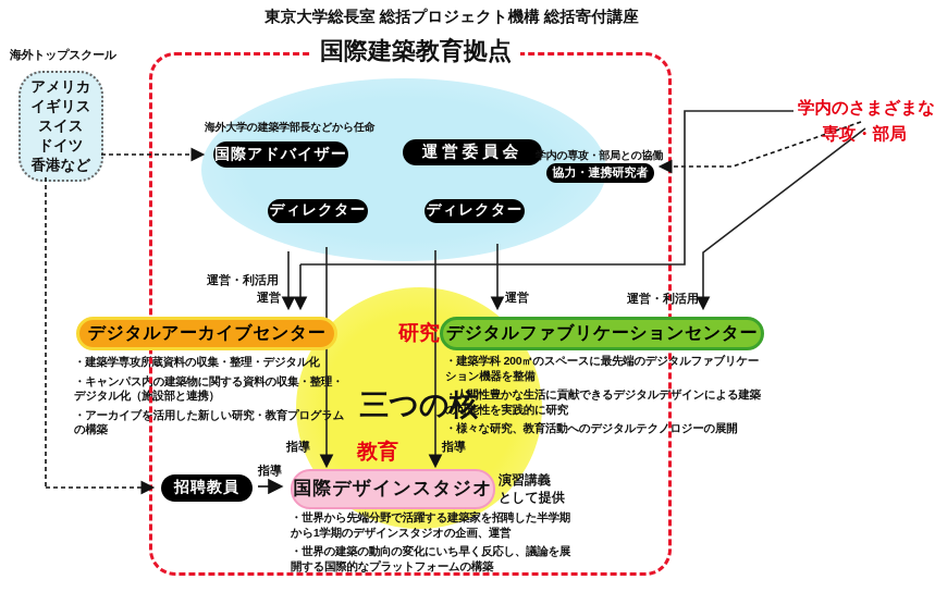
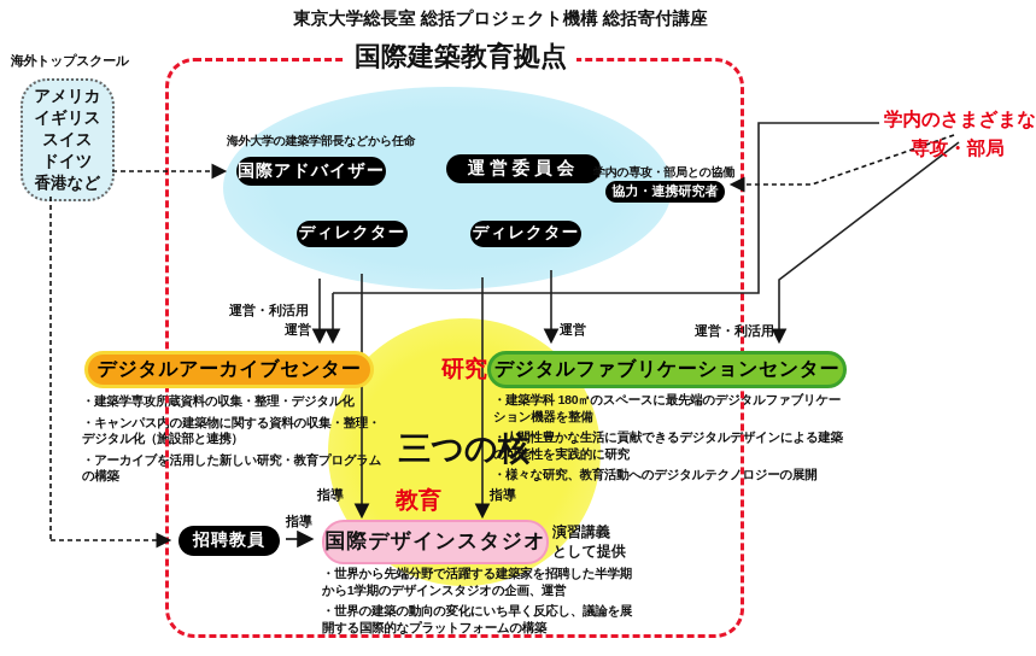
  東京大学総長室 総括プロジェクト機構 総括寄付講座
  国際建築教育拠点
  海外トップスクール
  アメリカ
  イギリス
  スイス
  ドイツ
  香港など
  海外大学の建築学部長などから任命
  国際アドバイザー
  運営委員会
  ディレクター
  ディレクター
  学内の専攻・部局との協働
  協力・連携研究者
  学内のさまざまな
  専攻・部局
  研究
  三つの核
  教育
  運営・利活用
  運営
  運営
  運営・利活用
  指導
  指導
  指導
  デジタルアーカイブセンター
  ・建築学専攻所蔵資料の収集・整理・デジタル化
  ・キャンパス内の建築物に関する資料の収集・整・
  デジタル化（施設部と連携）
  ・アーカイブを活用した新しい研究・教育プログム
  の構築
  デジタルファブリケーションセンター
- ・建築学科 200㎡のスペースに最先端のデジタルファブリケー
+ ・建築学科 180㎡のスペースに最先端のデジタルファブリケー
  ション機器を整備
  ・人間性豊かな生活に貢献できるデジタルデザインによる建築
  の可能性を実践的に研究
  ・様々な研究、教育活動へのデジタルテクノロジーの展開
  招聘教員
  国際デザインスタジオ
  演習講義
  として提供
  ・世界から先端分野で活躍する建築家を招聘した半学期
  から1学期のデザインスタジオの企画、運営
  ・世界の建築の動向の変化にいち早く反応し、議論を展
  開する国際的なプラットフォームの構築
